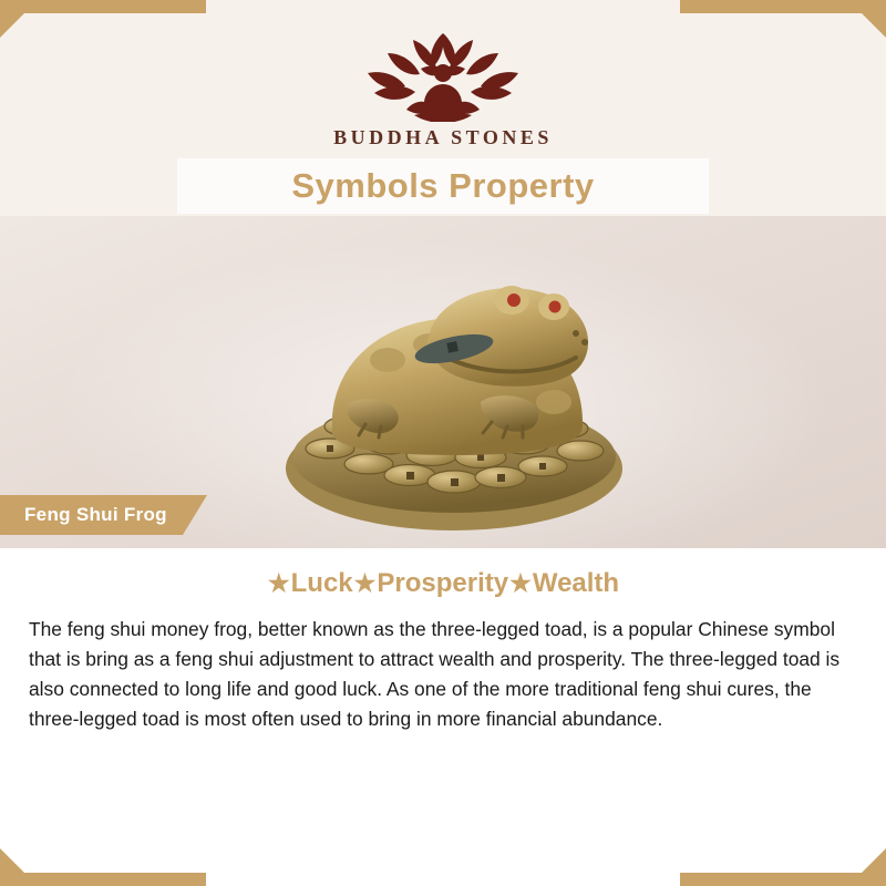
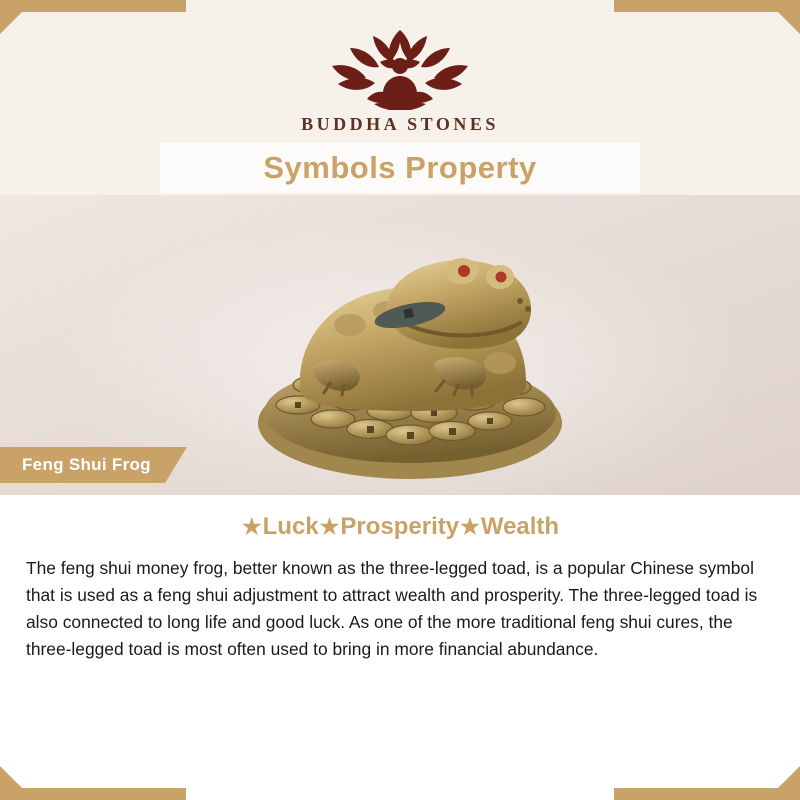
  BUDDHA STONES
  Symbols Property
  Feng Shui Frog
  ★Luck★Prosperity★Wealth
- The feng shui money frog, better known as the three-legged toad, is a popular Chinese symbol that is bring as a feng shui adjustment to attract wealth and prosperity. The three-legged toad is also connected to long life and good luck. As one of the more traditional feng shui cures, the three-legged toad is most often used to bring in more financial abundance.
+ The feng shui money frog, better known as the three-legged toad, is a popular Chinese symbol that is used as a feng shui adjustment to attract wealth and prosperity. The three-legged toad is also connected to long life and good luck. As one of the more traditional feng shui cures, the three-legged toad is most often used to bring in more financial abundance.
